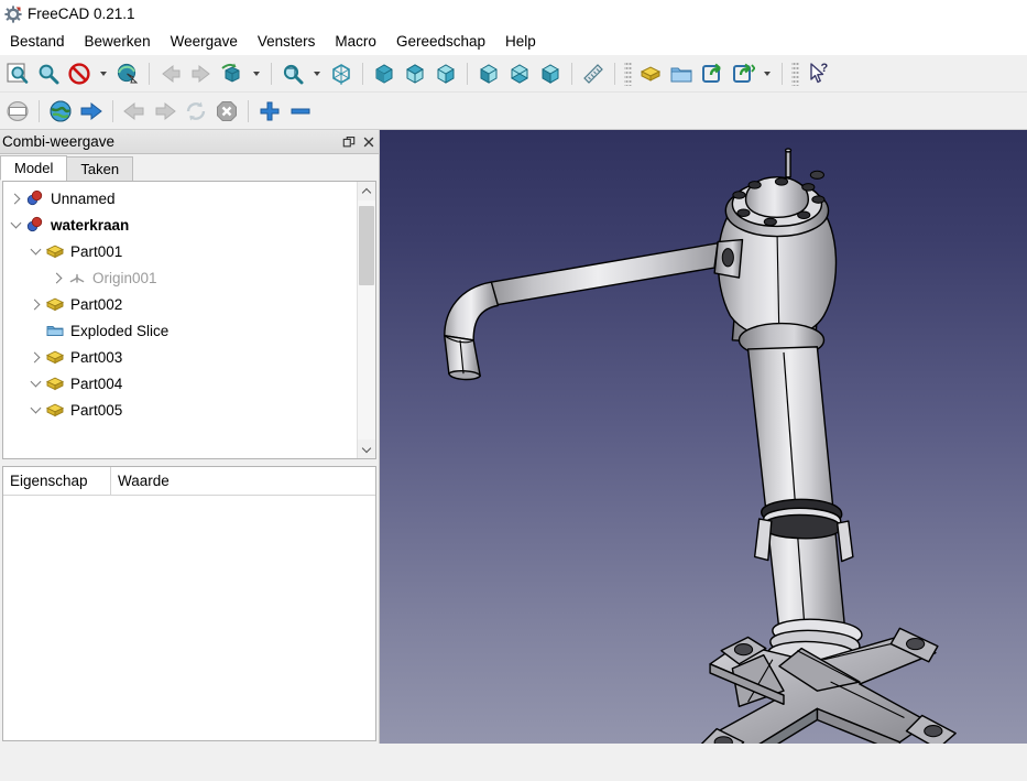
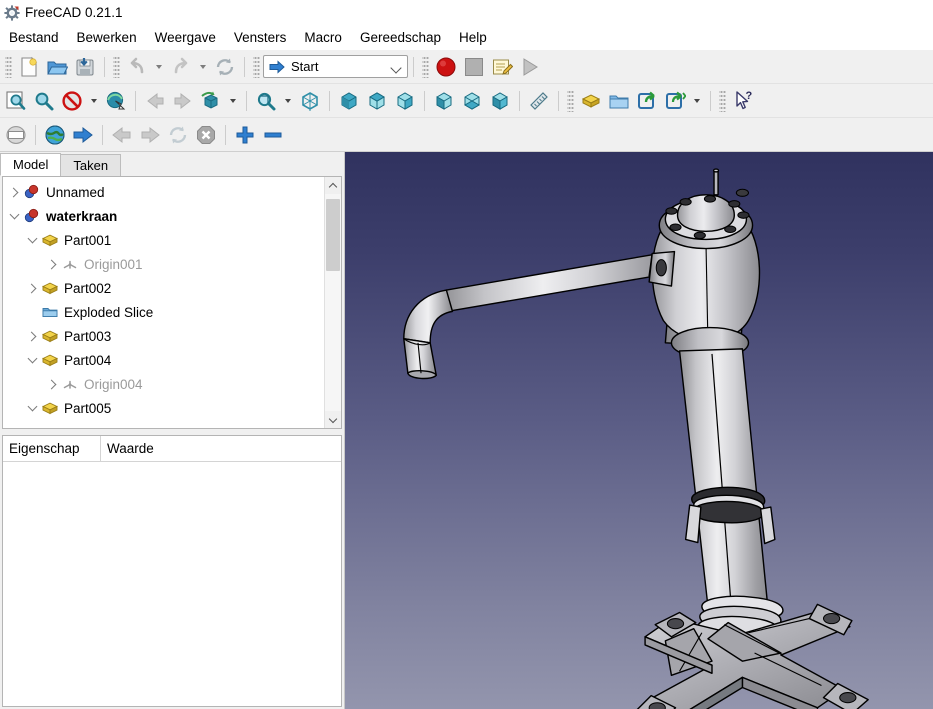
  FreeCAD 0.21.1
  Bestand
  Bewerken
  Weergave
  Vensters
  Macro
  Gereedschap
  Help
+ Start
  ?
- Combi-weergave
  Model
  Taken
  Unnamed
  waterkraan
  Part001
  Origin001
  Part002
  Exploded Slice
  Part003
  Part004
+ Origin004
  Part005
  Eigenschap
  Waarde
